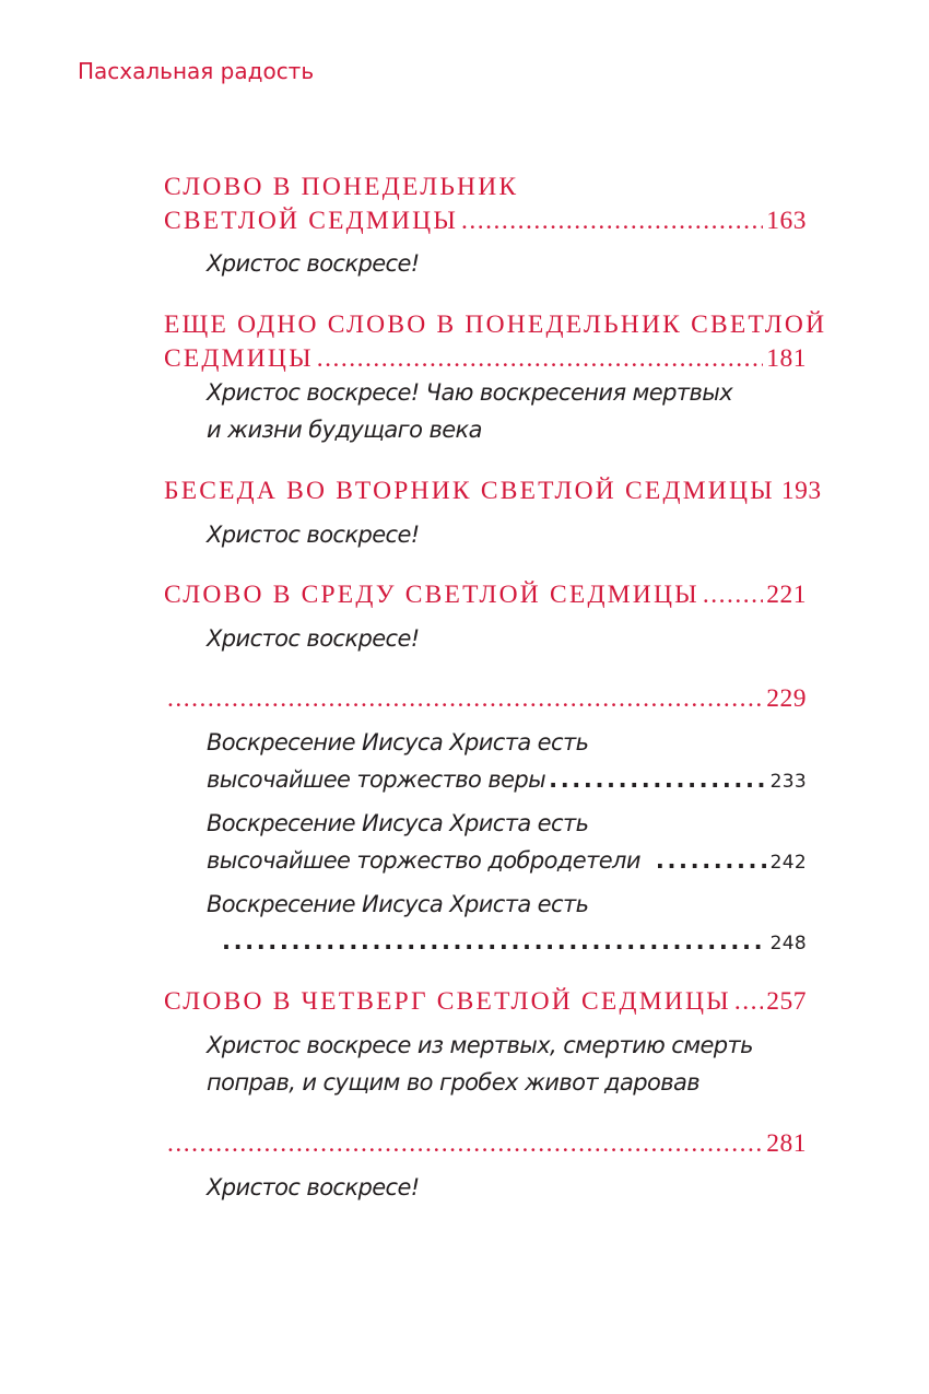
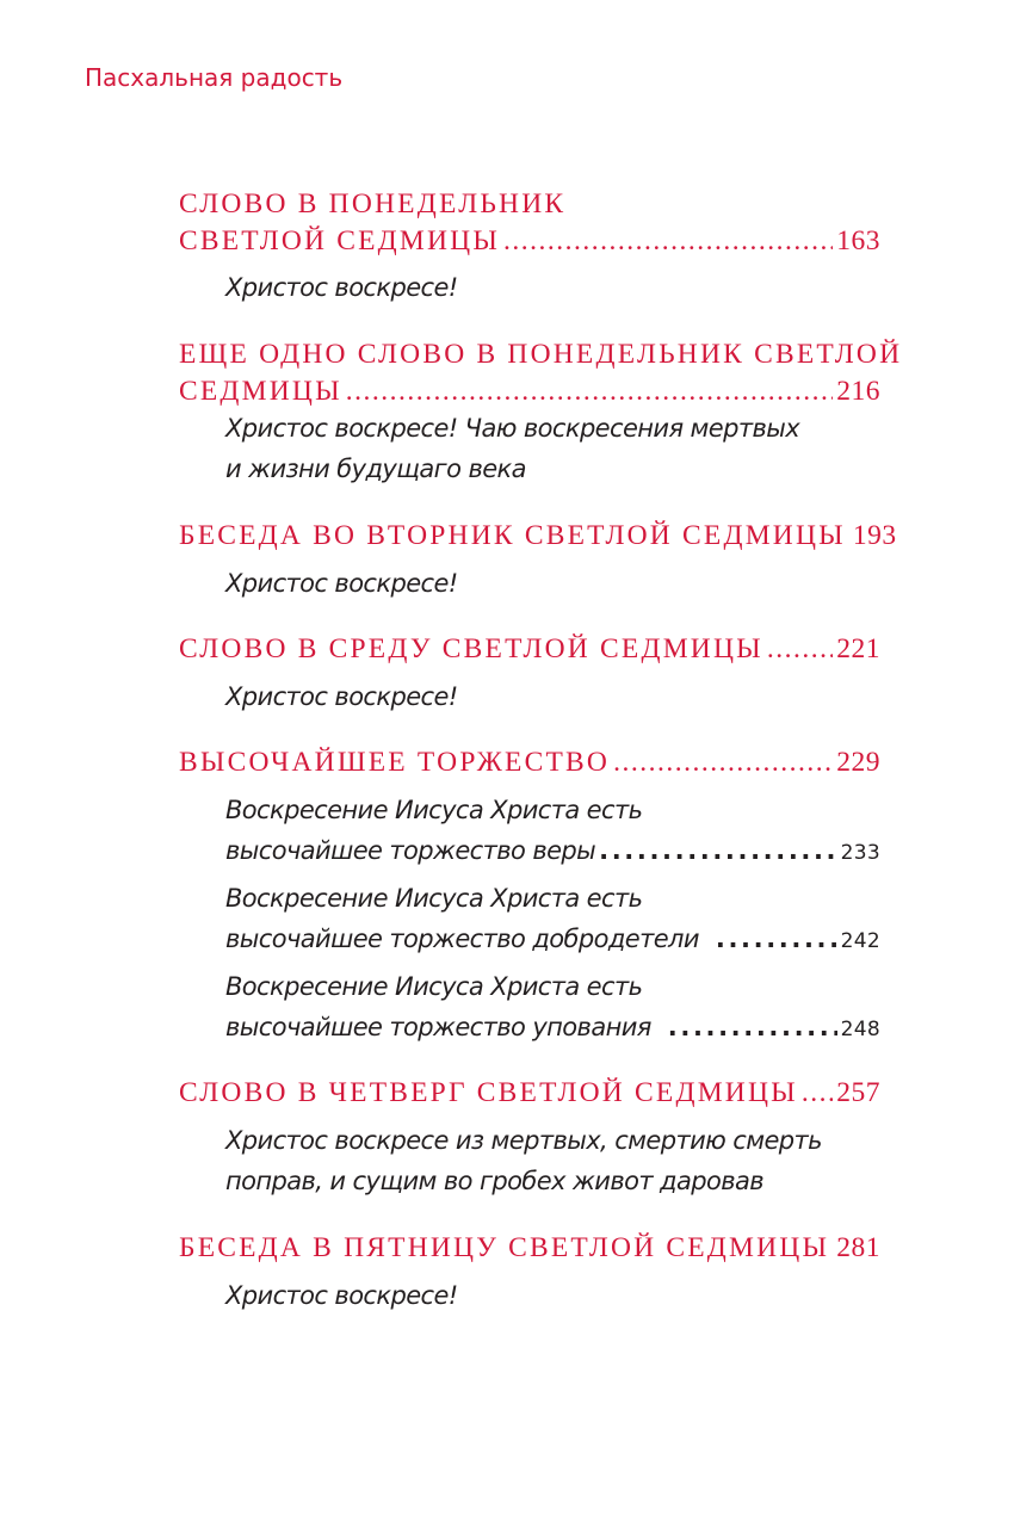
  Пасхальная радость
  СЛОВО В ПОНЕДЕЛЬНИК
  СВЕТЛОЙ СЕДМИЦЫ
  163
  Христос воскресе!
  ЕЩЕ ОДНО СЛОВО В ПОНЕДЕЛЬНИК СВЕТЛОЙ
  СЕДМИЦЫ
- 181
+ 216
  Христос воскресе! Чаю воскресения мертвых
  и жизни будущаго века
  БЕСЕДА ВО ВТОРНИК СВЕТЛОЙ СЕДМИЦЫ
  193
  Христос воскресе!
  СЛОВО В СРЕДУ СВЕТЛОЙ СЕДМИЦЫ
  221
  Христос воскресе!
+ ВЫСОЧАЙШЕЕ ТОРЖЕСТВО
  229
  Воскресение Иисуса Христа есть
  высочайшее торжество веры
  233
  Воскресение Иисуса Христа есть
  высочайшее торжество добродетели
  242
  Воскресение Иисуса Христа есть
+ высочайшее торжество упования
  248
  СЛОВО В ЧЕТВЕРГ СВЕТЛОЙ СЕДМИЦЫ
  257
  Христос воскресе из мертвых, смертию смерть
  поправ, и сущим во гробех живот даровав
+ БЕСЕДА В ПЯТНИЦУ СВЕТЛОЙ СЕДМИЦЫ
  281
  Христос воскресе!
